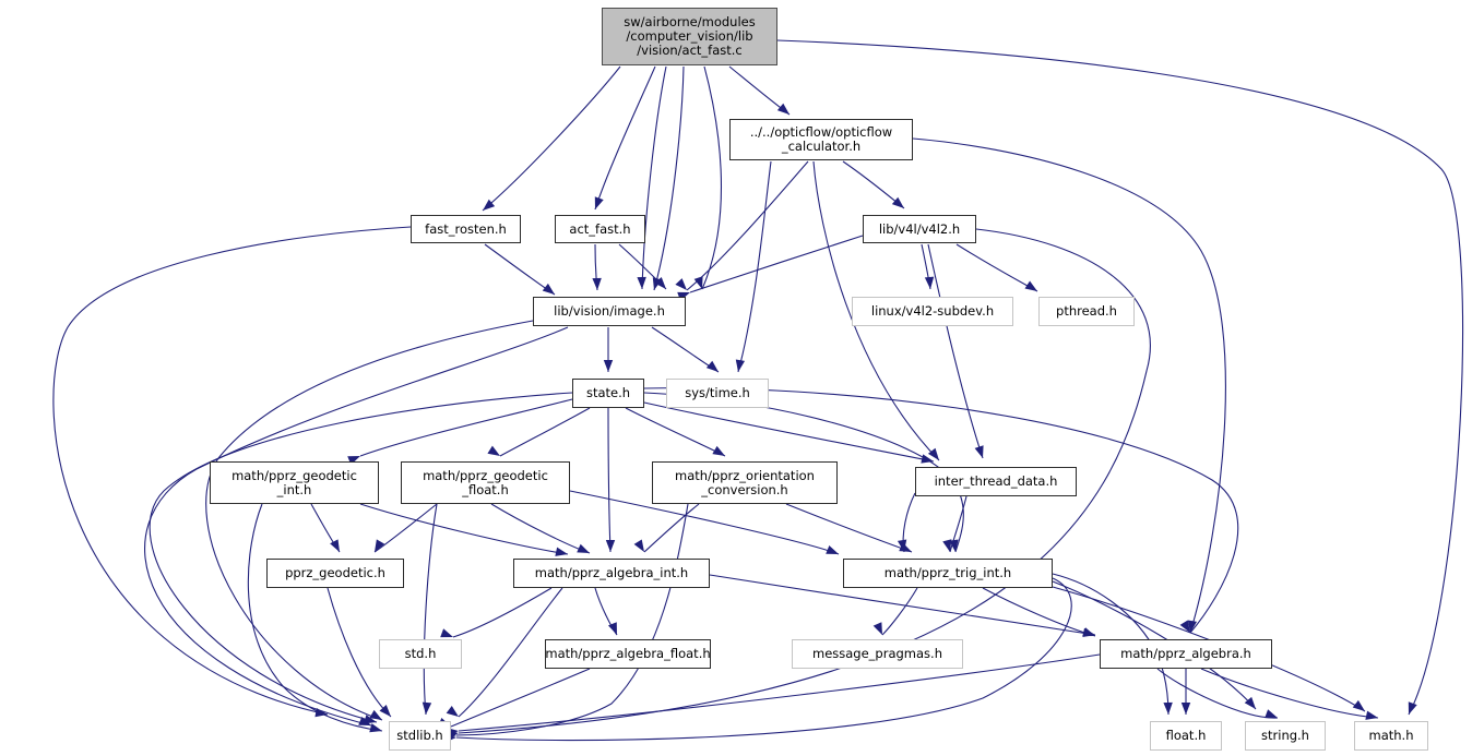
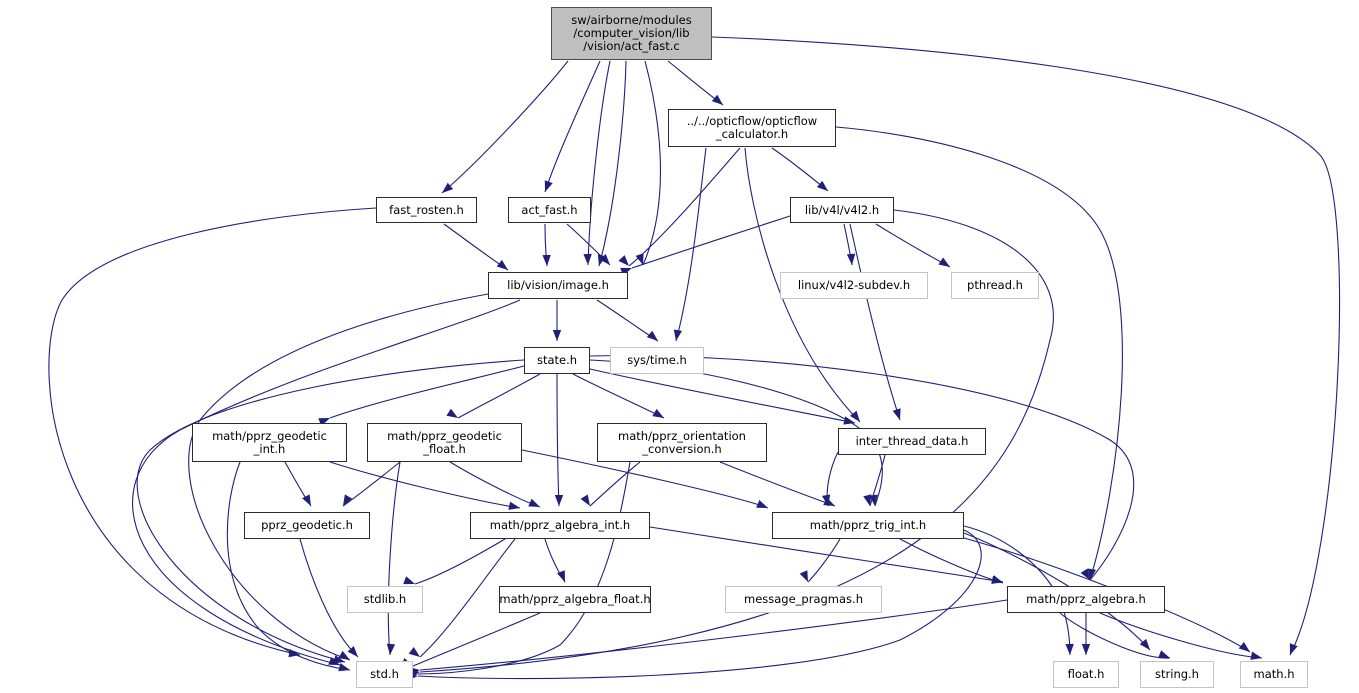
  sw/airborne/modules
  /computer_vision/lib
  /vision/act_fast.c
  ../../opticflow/opticflow
  _calculator.h
  fast_rosten.h
  act_fast.h
  lib/v4l/v4l2.h
  lib/vision/image.h
  linux/v4l2-subdev.h
  pthread.h
  state.h
  sys/time.h
  math/pprz_geodetic
  _int.h
  math/pprz_geodetic
  _float.h
  math/pprz_orientation
  _conversion.h
  inter_thread_data.h
  pprz_geodetic.h
  math/pprz_algebra_int.h
  math/pprz_trig_int.h
- std.h
+ stdlib.h
  math/pprz_algebra_float.h
  message_pragmas.h
  math/pprz_algebra.h
- stdlib.h
+ std.h
  float.h
  string.h
  math.h
